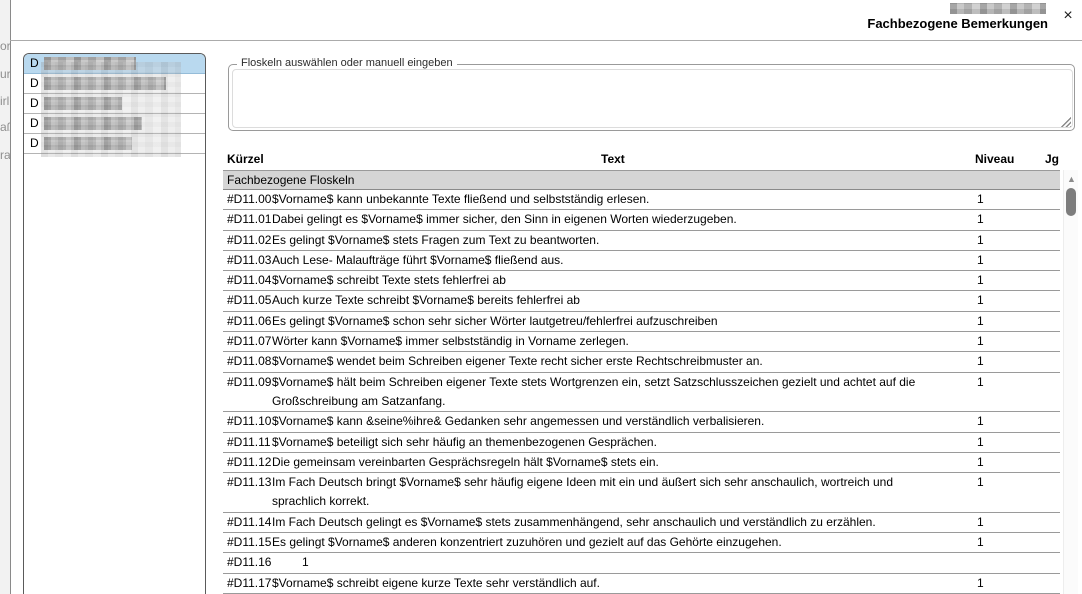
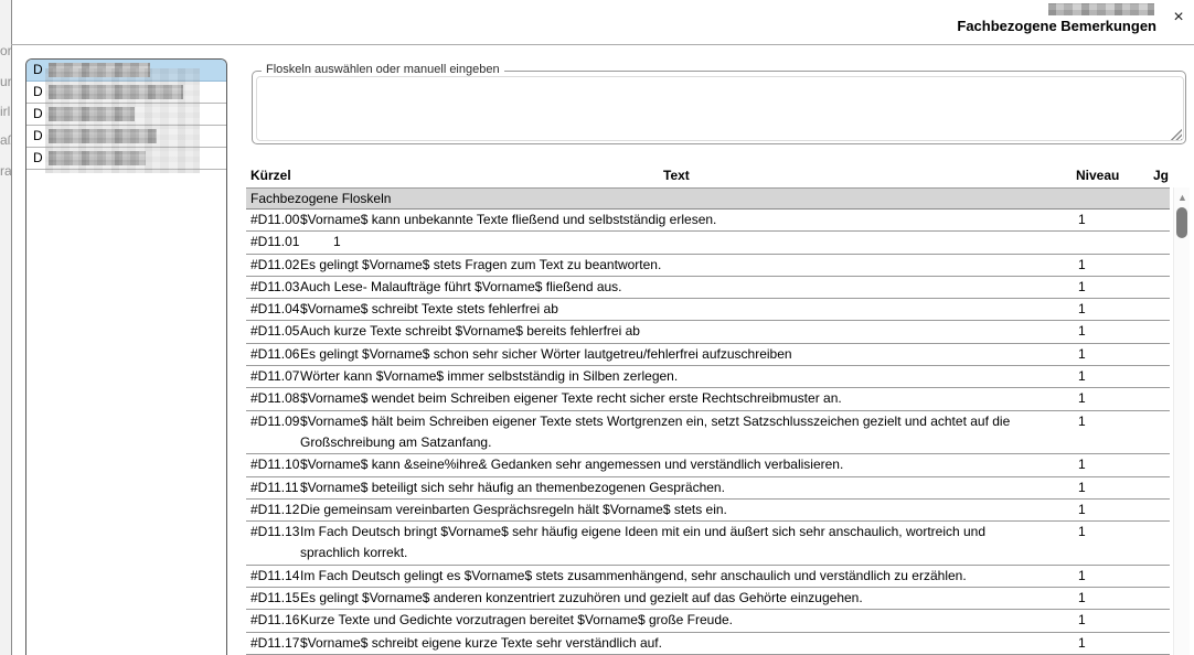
  or
  ur
  irl
  ra
  Fachbezogene Bemerkungen
  ×
  D
  D
  D
  D
  D
  Floskeln auswählen oder manuell eingeben
  Kürzel
  Text
  Niveau
  Jg
  Fachbezogene Floskeln
  #D11.00
  $Vorname$ kann unbekannte Texte fließend und selbstständig erlesen.
  1
  #D11.01
- Dabei gelingt es $Vorname$ immer sicher, den Sinn in eigenen Worten wiederzugeben.
  1
  #D11.02
  Es gelingt $Vorname$ stets Fragen zum Text zu beantworten.
  1
  #D11.03
  Auch Lese- Malaufträge führt $Vorname$ fließend aus.
  1
  #D11.04
  $Vorname$ schreibt Texte stets fehlerfrei ab
  1
  #D11.05
  Auch kurze Texte schreibt $Vorname$ bereits fehlerfrei ab
  1
  #D11.06
  Es gelingt $Vorname$ schon sehr sicher Wörter lautgetreu/fehlerfrei aufzuschreiben
  1
  #D11.07
- Wörter kann $Vorname$ immer selbstständig in Vorname zerlegen.
+ Wörter kann $Vorname$ immer selbstständig in Silben zerlegen.
  1
  #D11.08
  $Vorname$ wendet beim Schreiben eigener Texte recht sicher erste Rechtschreibmuster an.
  1
  #D11.09
  $Vorname$ hält beim Schreiben eigener Texte stets Wortgrenzen ein, setzt Satzschlusszeichen gezielt und achtet auf die Großschreibung am Satzanfang.
  1
  #D11.10
  $Vorname$ kann &seine%ihre& Gedanken sehr angemessen und verständlich verbalisieren.
  1
  #D11.11
  $Vorname$ beteiligt sich sehr häufig an themenbezogenen Gesprächen.
  1
  #D11.12
  Die gemeinsam vereinbarten Gesprächsregeln hält $Vorname$ stets ein.
  1
  #D11.13
  Im Fach Deutsch bringt $Vorname$ sehr häufig eigene Ideen mit ein und äußert sich sehr anschaulich, wortreich und sprachlich korrekt.
  1
  #D11.14
  Im Fach Deutsch gelingt es $Vorname$ stets zusammenhängend, sehr anschaulich und verständlich zu erzählen.
  1
  #D11.15
  Es gelingt $Vorname$ anderen konzentriert zuzuhören und gezielt auf das Gehörte einzugehen.
  1
  #D11.16
+ Kurze Texte und Gedichte vorzutragen bereitet $Vorname$ große Freude.
  1
  #D11.17
  $Vorname$ schreibt eigene kurze Texte sehr verständlich auf.
  1
  ▲
